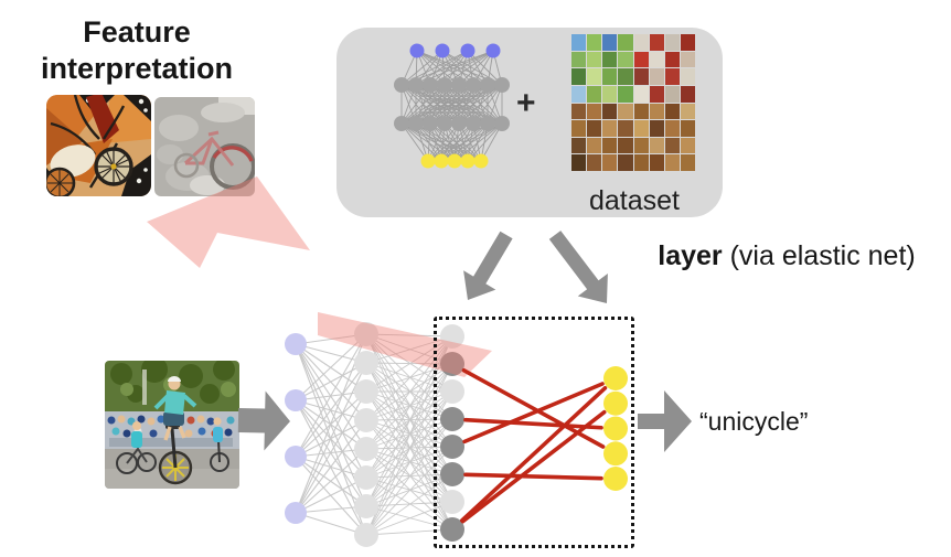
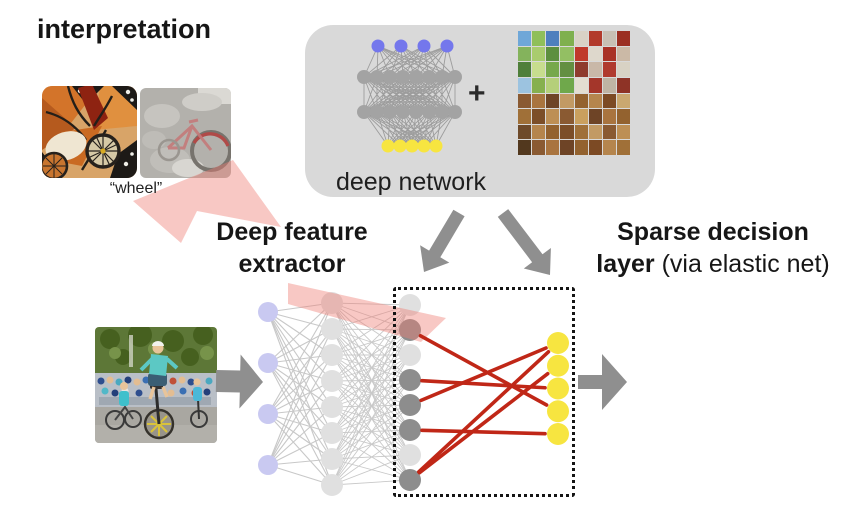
+ deep network
  +
- dataset
- Feature
  interpretation
+ “wheel”
+ Deep feature
+ extractor
+ Sparse decision
  layer (via elastic net)
- “unicycle”
